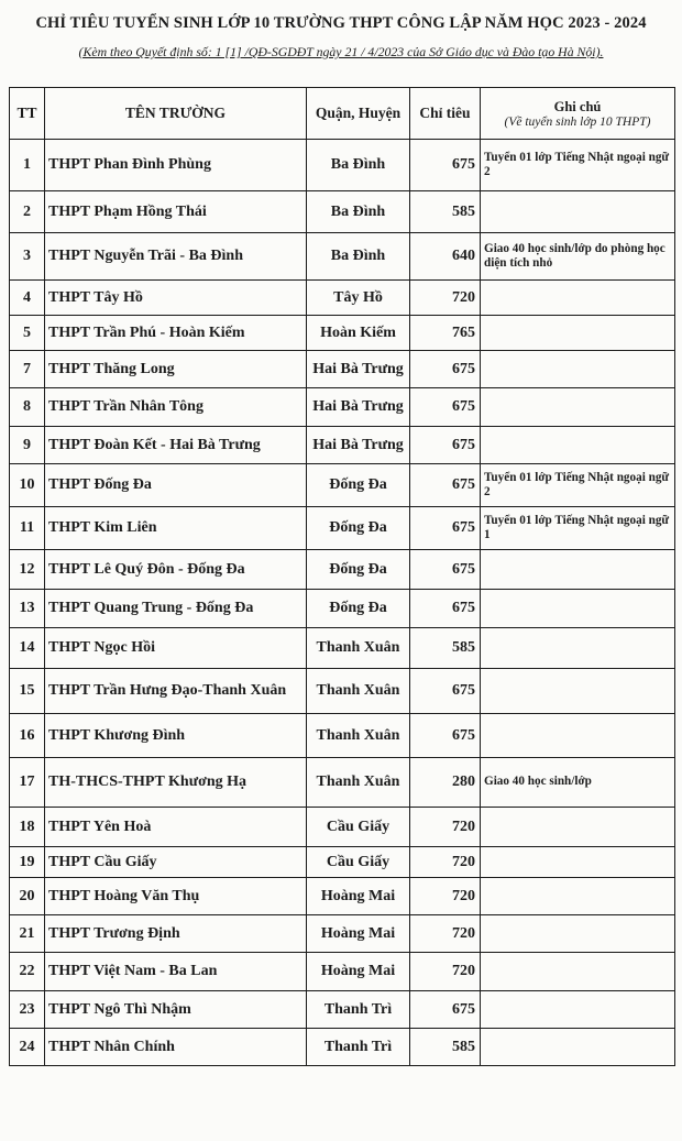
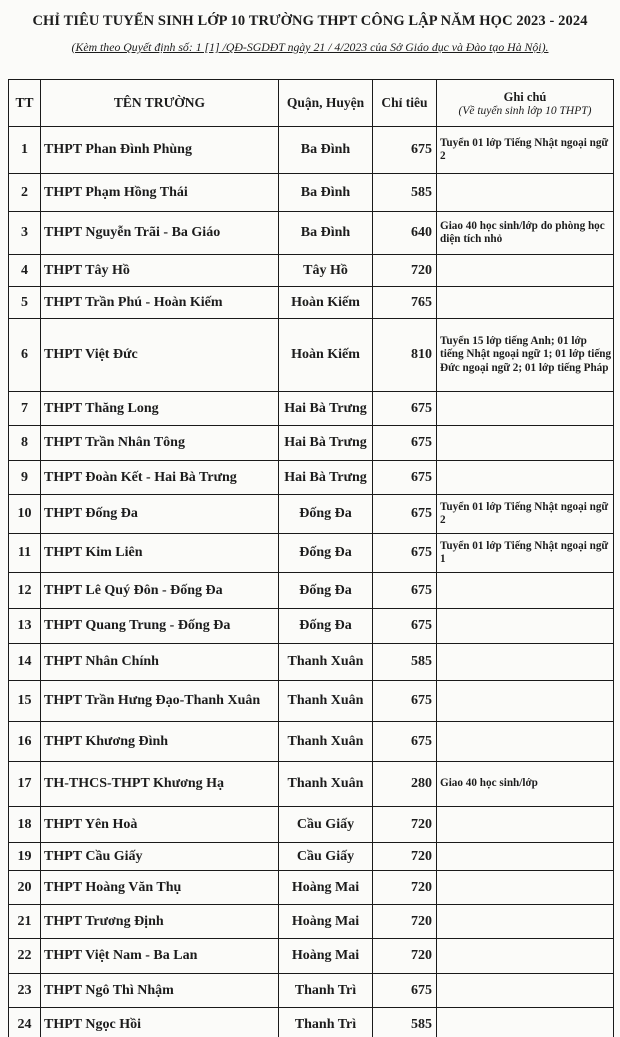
  CHỈ TIÊU TUYỂN SINH LỚP 10 TRƯỜNG THPT CÔNG LẬP NĂM HỌC 2023 - 2024
  (Kèm theo Quyết định số: 1 [1] /QĐ-SGDĐT ngày 21 / 4/2023 của Sở Giáo dục và Đào tạo Hà Nội).
  TT	TÊN TRƯỜNG	Quận, Huyện	Chỉ tiêu	Ghi chú (Về tuyển sinh lớp 10 THPT)
  1	THPT Phan Đình Phùng	Ba Đình	675	Tuyển 01 lớp Tiếng Nhật ngoại ngữ 2
  2	THPT Phạm Hồng Thái	Ba Đình	585
- 3	THPT Nguyễn Trãi - Ba Đình	Ba Đình	640	Giao 40 học sinh/lớp do phòng học diện tích nhỏ
+ 3	THPT Nguyễn Trãi - Ba Giáo	Ba Đình	640	Giao 40 học sinh/lớp do phòng học diện tích nhỏ
  4	THPT Tây Hồ	Tây Hồ	720
  5	THPT Trần Phú - Hoàn Kiếm	Hoàn Kiếm	765
+ 6	THPT Việt Đức	Hoàn Kiếm	810	Tuyển 15 lớp tiếng Anh; 01 lớp tiếng Nhật ngoại ngữ 1; 01 lớp tiếng Đức ngoại ngữ 2; 01 lớp tiếng Pháp
  7	THPT Thăng Long	Hai Bà Trưng	675
  8	THPT Trần Nhân Tông	Hai Bà Trưng	675
  9	THPT Đoàn Kết - Hai Bà Trưng	Hai Bà Trưng	675
  10	THPT Đống Đa	Đống Đa	675	Tuyển 01 lớp Tiếng Nhật ngoại ngữ 2
  11	THPT Kim Liên	Đống Đa	675	Tuyển 01 lớp Tiếng Nhật ngoại ngữ 1
  12	THPT Lê Quý Đôn - Đống Đa	Đống Đa	675
  13	THPT Quang Trung - Đống Đa	Đống Đa	675
- 14	THPT Ngọc Hồi	Thanh Xuân	585
+ 14	THPT Nhân Chính	Thanh Xuân	585
  15	THPT Trần Hưng Đạo-Thanh Xuân	Thanh Xuân	675
  16	THPT Khương Đình	Thanh Xuân	675
  17	TH-THCS-THPT Khương Hạ	Thanh Xuân	280	Giao 40 học sinh/lớp
  18	THPT Yên Hoà	Cầu Giấy	720
  19	THPT Cầu Giấy	Cầu Giấy	720
  20	THPT Hoàng Văn Thụ	Hoàng Mai	720
  21	THPT Trương Định	Hoàng Mai	720
  22	THPT Việt Nam - Ba Lan	Hoàng Mai	720
  23	THPT Ngô Thì Nhậm	Thanh Trì	675
- 24	THPT Nhân Chính	Thanh Trì	585
+ 24	THPT Ngọc Hồi	Thanh Trì	585
